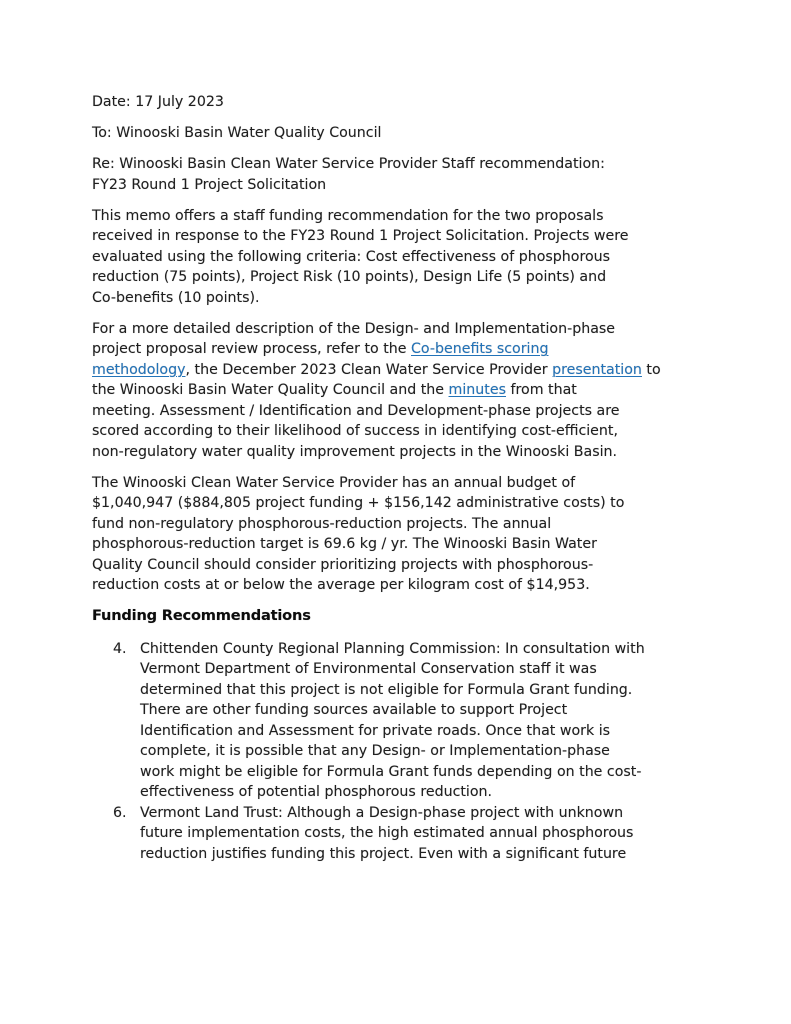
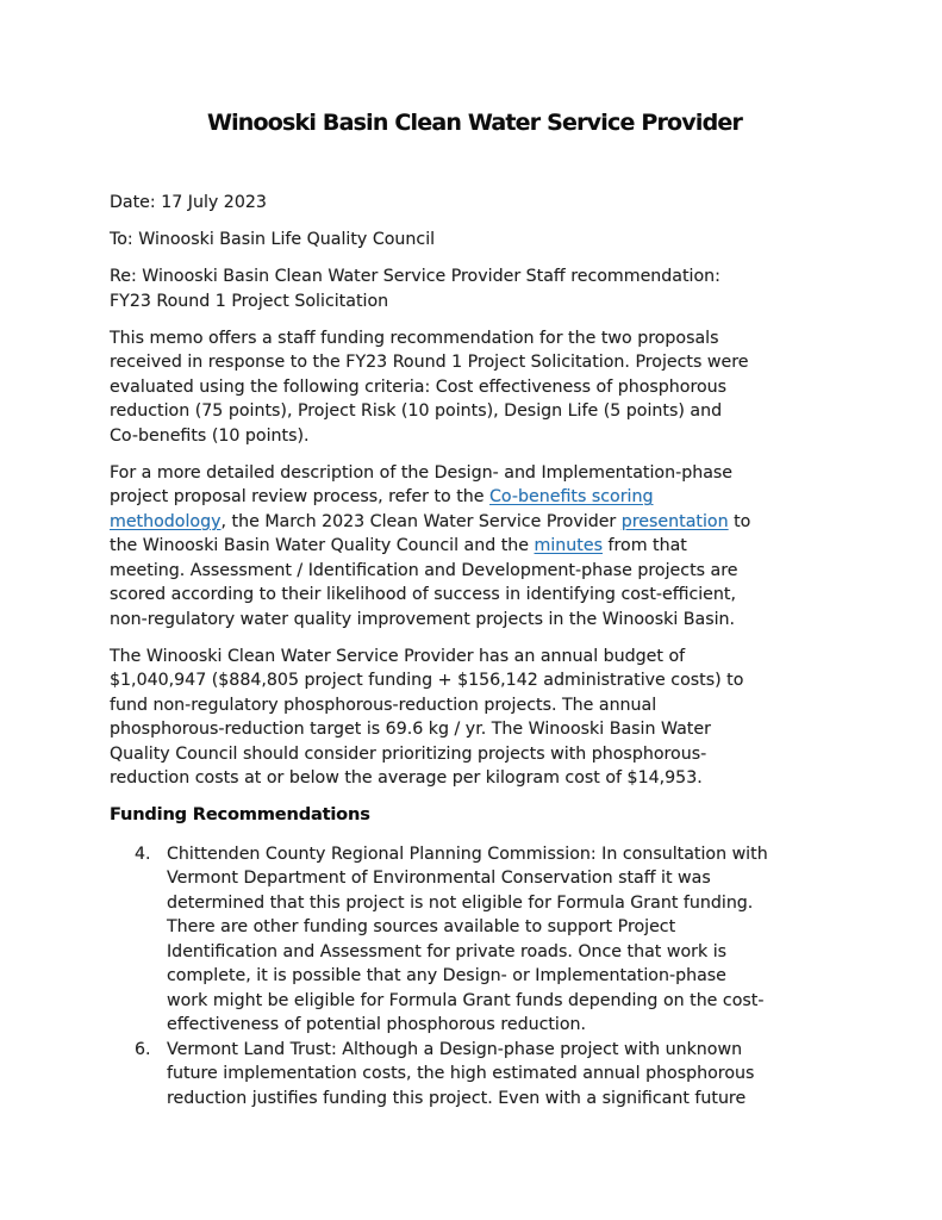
+ Winooski Basin Clean Water Service Provider
  Date: 17 July 2023
- To: Winooski Basin Water Quality Council
+ To: Winooski Basin Life Quality Council
  Re: Winooski Basin Clean Water Service Provider Staff recommendation:
  FY23 Round 1 Project Solicitation
  This memo offers a staff funding recommendation for the two proposals
  received in response to the FY23 Round 1 Project Solicitation. Projects were
  evaluated using the following criteria: Cost effectiveness of phosphorous
  reduction (75 points), Project Risk (10 points), Design Life (5 points) and
  Co-benefits (10 points).
  For a more detailed description of the Design- and Implementation-phase
- project proposal review process, refer to the Co-benefits scoring methodology, the December 2023 Clean Water Service Provider presentation to
+ project proposal review process, refer to the Co-benefits scoring methodology, the March 2023 Clean Water Service Provider presentation to
  the Winooski Basin Water Quality Council and the minutes from that
  meeting. Assessment / Identification and Development-phase projects are
  scored according to their likelihood of success in identifying cost-efficient,
  non-regulatory water quality improvement projects in the Winooski Basin.
  The Winooski Clean Water Service Provider has an annual budget of
  $1,040,947 ($884,805 project funding + $156,142 administrative costs) to
  fund non-regulatory phosphorous-reduction projects. The annual
  phosphorous-reduction target is 69.6 kg / yr. The Winooski Basin Water
  Quality Council should consider prioritizing projects with phosphorous-
  reduction costs at or below the average per kilogram cost of $14,953.
  Funding Recommendations
  4.
  Chittenden County Regional Planning Commission: In consultation with
  Vermont Department of Environmental Conservation staff it was
  determined that this project is not eligible for Formula Grant funding.
  There are other funding sources available to support Project
  Identification and Assessment for private roads. Once that work is
  complete, it is possible that any Design- or Implementation-phase
  work might be eligible for Formula Grant funds depending on the cost-
  effectiveness of potential phosphorous reduction.
  6.
  Vermont Land Trust: Although a Design-phase project with unknown
  future implementation costs, the high estimated annual phosphorous
  reduction justifies funding this project. Even with a significant future
